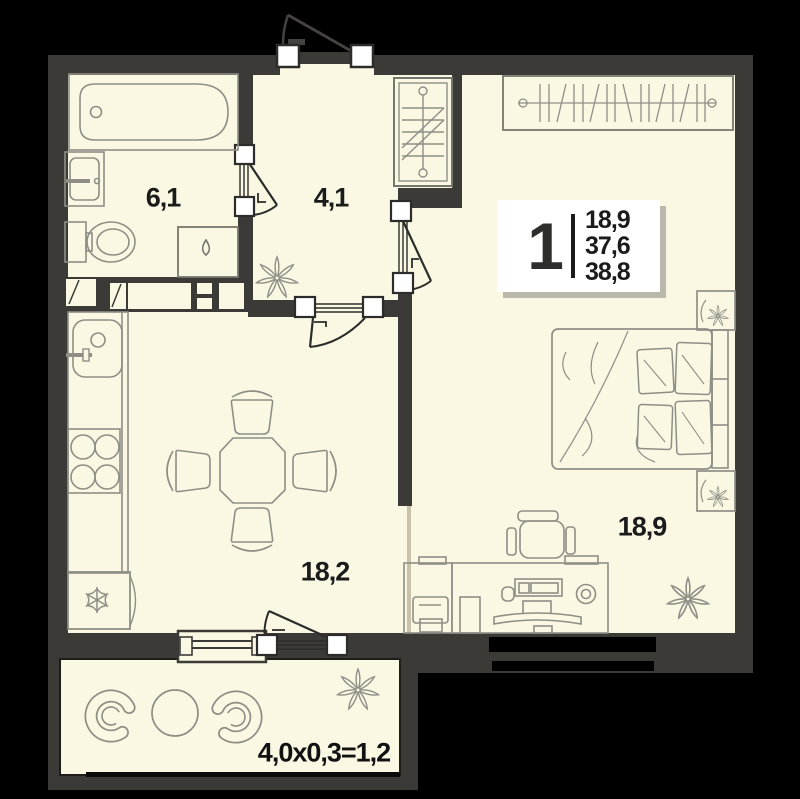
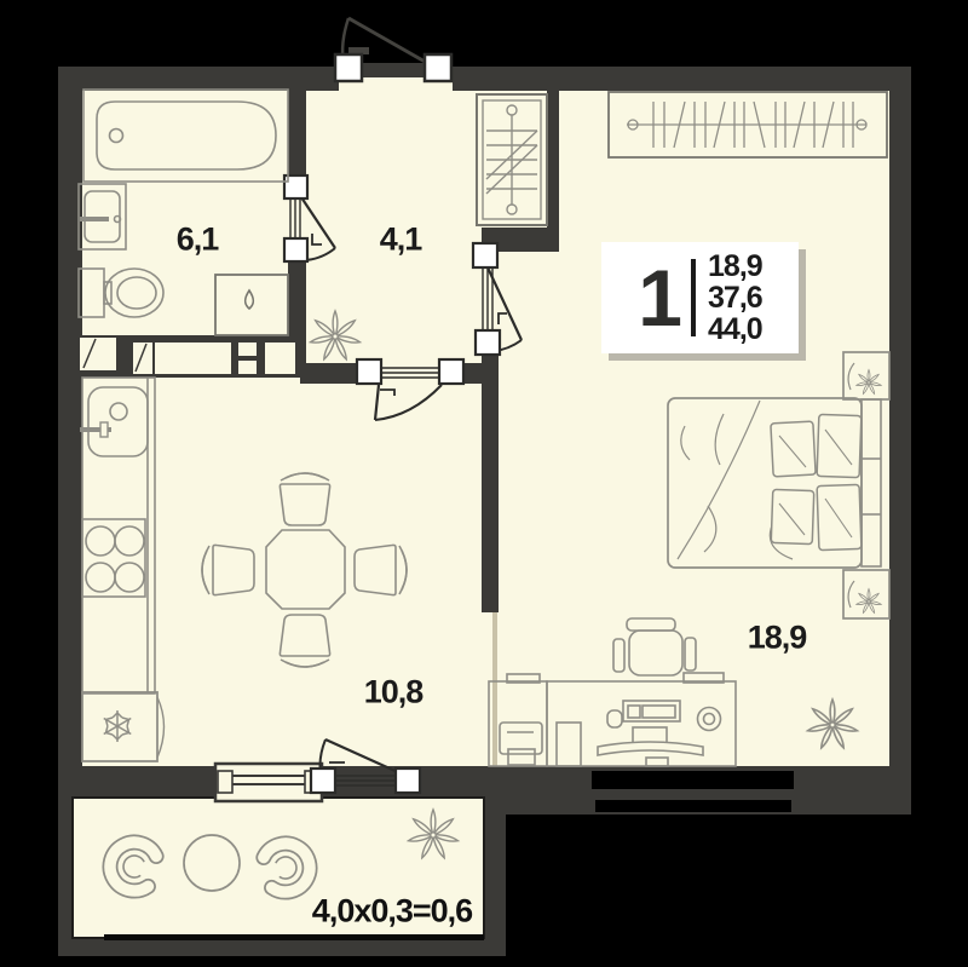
  6,1
  4,1
- 18,2
+ 10,8
  18,9
  1
  18,9
  37,6
- 38,8
+ 44,0
- 4,0x0,3=1,2
+ 4,0x0,3=0,6
